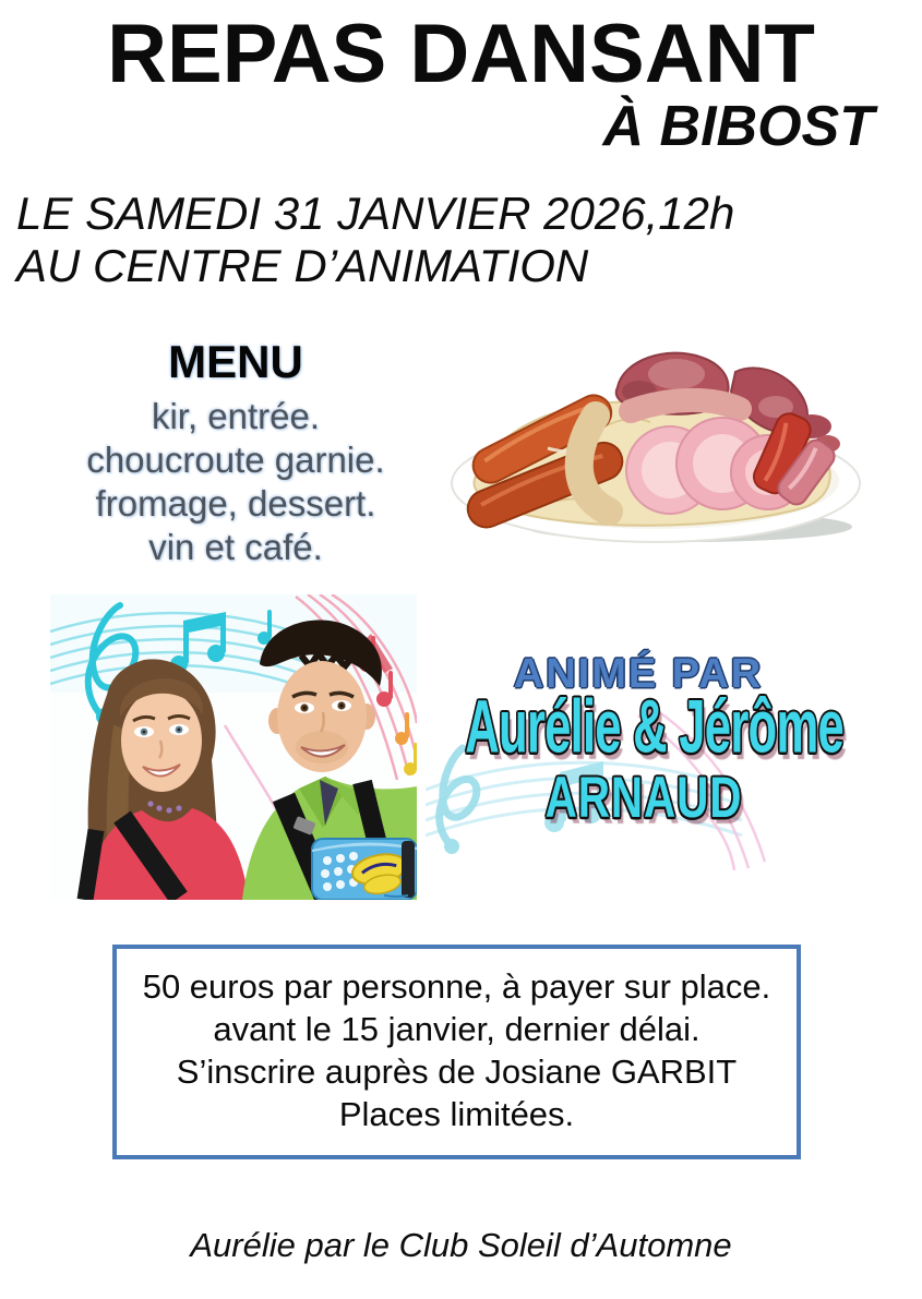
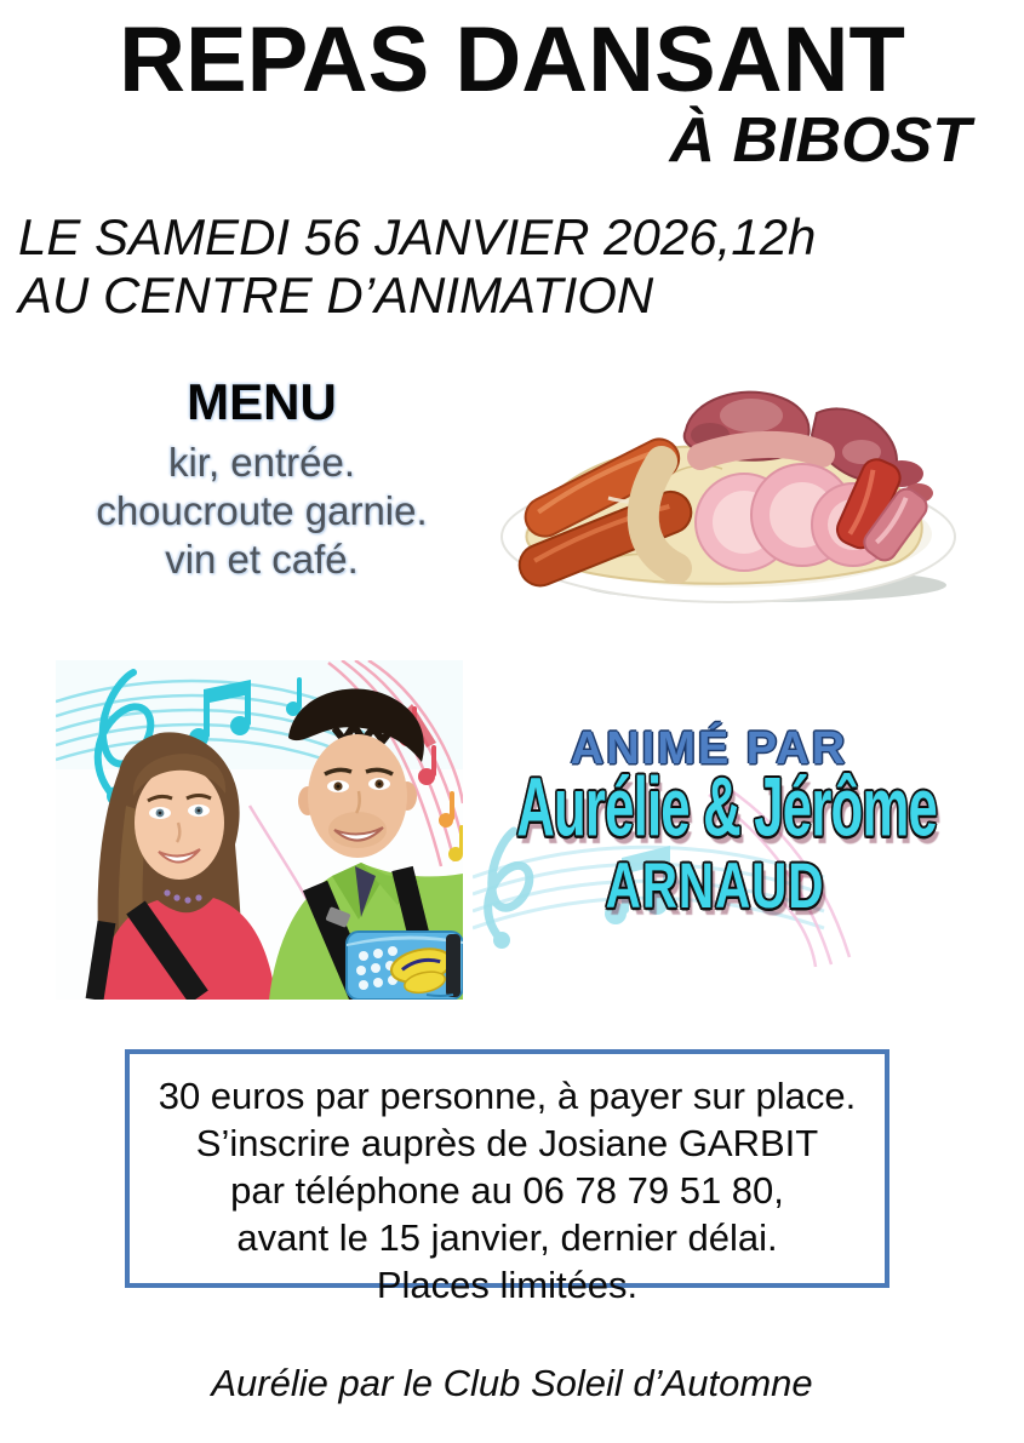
  REPAS DANSANT
  À BIBOST
- LE SAMEDI 31 JANVIER 2026,12h
+ LE SAMEDI 56 JANVIER 2026,12h
  AU CENTRE D’ANIMATION
  MENU
  kir, entrée.
  choucroute garnie.
- fromage, dessert.
  vin et café.
  ANIMÉ PAR
  Aurélie & Jérôme
  ARNAUD
- 50 euros par personne, à payer sur place.
+ 30 euros par personne, à payer sur place.
- avant le 15 janvier, dernier délai.
+ S’inscrire auprès de Josiane GARBIT
+ par téléphone au 06 78 79 51 80,
- S’inscrire auprès de Josiane GARBIT
+ avant le 15 janvier, dernier délai.
  Places limitées.
  Aurélie par le Club Soleil d’Automne
